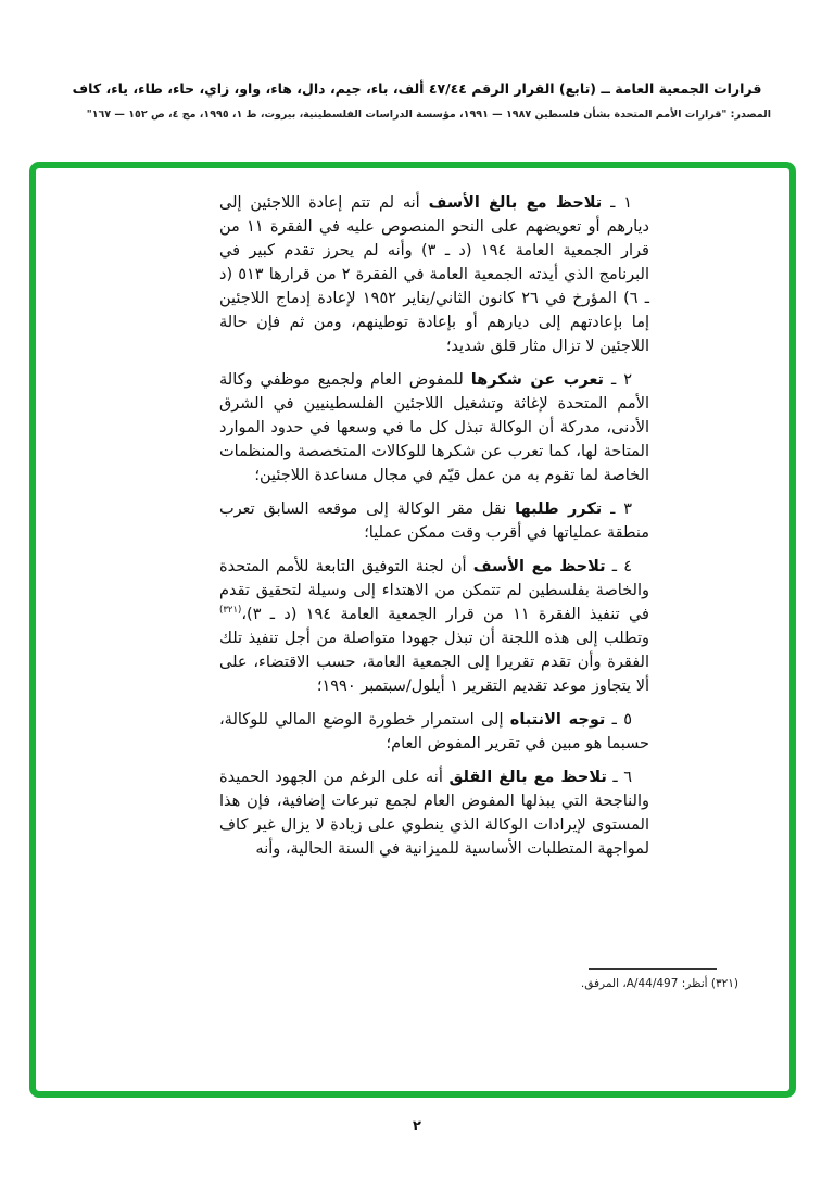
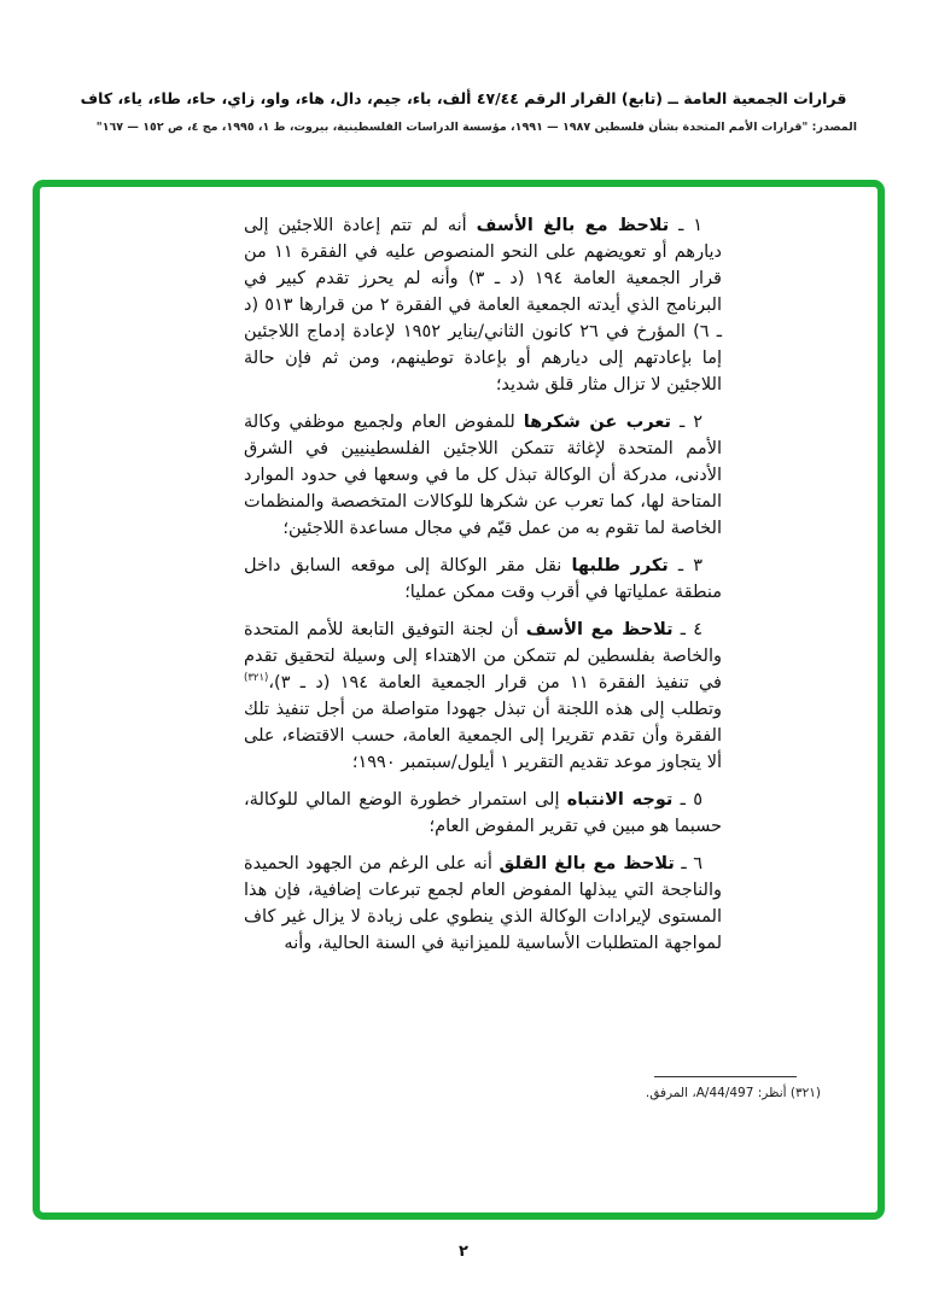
  قرارات الجمعية العامة ــ (تابع) القرار الرقم ٤٧/٤٤ ألف، باء، جيم، دال، هاء، واو، زاي، حاء، طاء، ياء، كاف
  المصدر: "قرارات الأمم المتحدة بشأن فلسطين ١٩٨٧ — ١٩٩١، مؤسسة الدراسات الفلسطينية، بيروت، ط ١، ١٩٩٥، مج ٤، ص ١٥٢ — ١٦٧"
  ١ ـ تلاحظ مع بالغ الأسف أنه لم تتم إعادة اللاجئين إلى ديارهم أو تعويضهم على النحو المنصوص عليه في الفقرة ١١ من قرار الجمعية العامة ١٩٤ (د ـ ٣) وأنه لم يحرز تقدم كبير في البرنامج الذي أيدته الجمعية العامة في الفقرة ٢ من قرارها ٥١٣ (د ـ ٦) المؤرخ في ٢٦ كانون الثاني/يناير ١٩٥٢ لإعادة إدماج اللاجئين إما بإعادتهم إلى ديارهم أو بإعادة توطينهم، ومن ثم فإن حالة اللاجئين لا تزال مثار قلق شديد؛
- ٢ ـ تعرب عن شكرها للمفوض العام ولجميع موظفي وكالة الأمم المتحدة لإغاثة وتشغيل اللاجئين الفلسطينيين في الشرق الأدنى، مدركة أن الوكالة تبذل كل ما في وسعها في حدود الموارد المتاحة لها، كما تعرب عن شكرها للوكالات المتخصصة والمنظمات الخاصة لما تقوم به من عمل قيّم في مجال مساعدة اللاجئين؛
+ ٢ ـ تعرب عن شكرها للمفوض العام ولجميع موظفي وكالة الأمم المتحدة لإغاثة تتمكن اللاجئين الفلسطينيين في الشرق الأدنى، مدركة أن الوكالة تبذل كل ما في وسعها في حدود الموارد المتاحة لها، كما تعرب عن شكرها للوكالات المتخصصة والمنظمات الخاصة لما تقوم به من عمل قيّم في مجال مساعدة اللاجئين؛
- ٣ ـ تكرر طلبها نقل مقر الوكالة إلى موقعه السابق تعرب منطقة عملياتها في أقرب وقت ممكن عمليا؛
+ ٣ ـ تكرر طلبها نقل مقر الوكالة إلى موقعه السابق داخل منطقة عملياتها في أقرب وقت ممكن عمليا؛
  ٤ ـ تلاحظ مع الأسف أن لجنة التوفيق التابعة للأمم المتحدة والخاصة بفلسطين لم تتمكن من الاهتداء إلى وسيلة لتحقيق تقدم في تنفيذ الفقرة ١١ من قرار الجمعية العامة ١٩٤ (د ـ ٣)،(٣٢١) وتطلب إلى هذه اللجنة أن تبذل جهودا متواصلة من أجل تنفيذ تلك الفقرة وأن تقدم تقريرا إلى الجمعية العامة، حسب الاقتضاء، على ألا يتجاوز موعد تقديم التقرير ١ أيلول/سبتمبر ١٩٩٠؛
  ٥ ـ توجه الانتباه إلى استمرار خطورة الوضع المالي للوكالة، حسبما هو مبين في تقرير المفوض العام؛
  ٦ ـ تلاحظ مع بالغ القلق أنه على الرغم من الجهود الحميدة والناجحة التي يبذلها المفوض العام لجمع تبرعات إضافية، فإن هذا المستوى لإيرادات الوكالة الذي ينطوي على زيادة لا يزال غير كاف لمواجهة المتطلبات الأساسية للميزانية في السنة الحالية، وأنه
  (٣٢١) أنظر: A/44/497، المرفق.
  ٢
